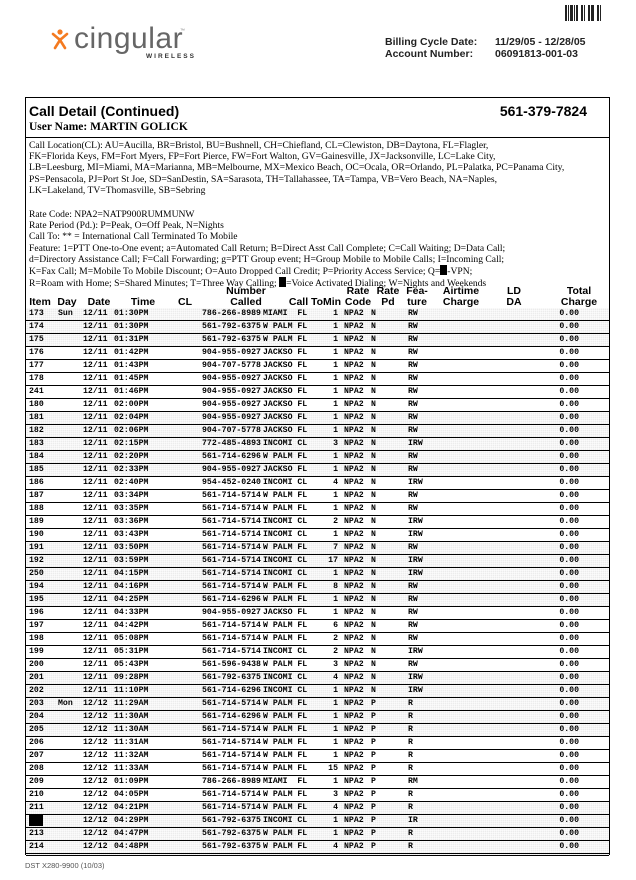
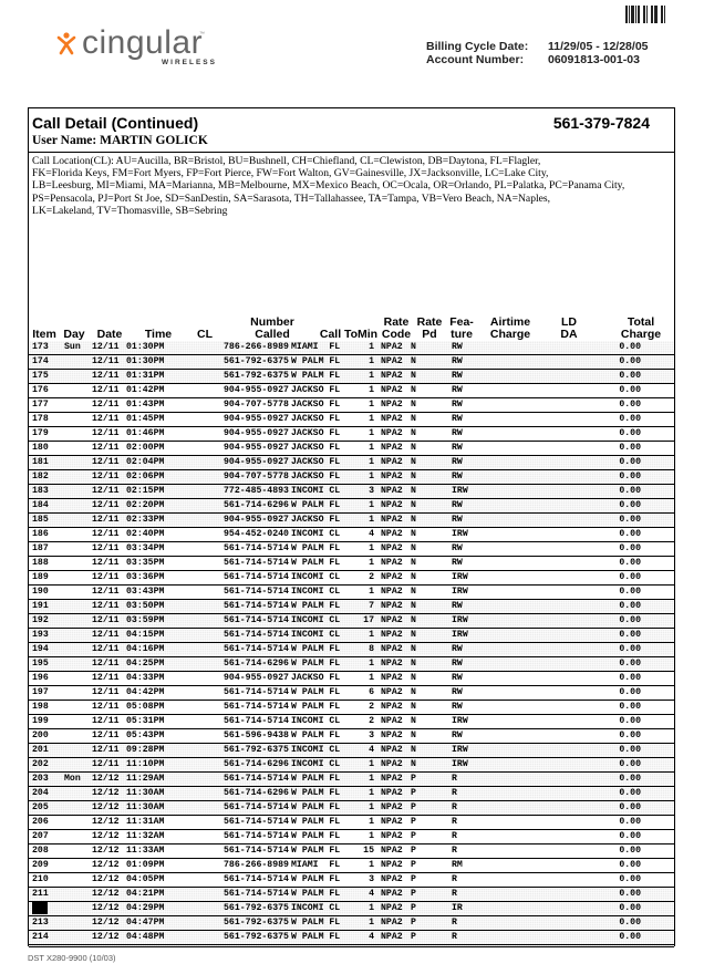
  cingular
  Billing Cycle Date:
  11/29/05 - 12/28/05
  Account Number:
  06091813-001-03
  Call Detail (Continued)
  561-379-7824
  User Name: MARTIN GOLICK
  Call Location(CL): AU=Aucilla, BR=Bristol, BU=Bushnell, CH=Chiefland, CL=Clewiston, DB=Daytona, FL=Flagler,
  FK=Florida Keys, FM=Fort Myers, FP=Fort Pierce, FW=Fort Walton, GV=Gainesville, JX=Jacksonville, LC=Lake City,
  LB=Leesburg, MI=Miami, MA=Marianna, MB=Melbourne, MX=Mexico Beach, OC=Ocala, OR=Orlando, PL=Palatka, PC=Panama City,
  PS=Pensacola, PJ=Port St Joe, SD=SanDestin, SA=Sarasota, TH=Tallahassee, TA=Tampa, VB=Vero Beach, NA=Naples,
  LK=Lakeland, TV=Thomasville, SB=Sebring
- Rate Code: NPA2=NATP900RUMMUNW
- Rate Period (Pd.): P=Peak, O=Off Peak, N=Nights
- Call To: ** = International Call Terminated To Mobile
- Feature: 1=PTT One-to-One event; a=Automated Call Return; B=Direct Asst Call Complete; C=Call Waiting; D=Data Call;
- d=Directory Assistance Call; F=Call Forwarding; g=PTT Group event; H=Group Mobile to Mobile Calls; I=Incoming Call;
- K=Fax Call; M=Mobile To Mobile Discount; O=Auto Dropped Call Credit; P=Priority Access Service; Q= -VPN;
- R=Roam with Home; S=Shared Minutes; T=Three Way Calling; =Voice Activated Dialing; W=Nights and Weekends
  Item
  Day
  Date
  Time
  CL
  Number
  Called
  Call To
  Min
  Rate
  Code
  Rate
  Pd
  Fea-
  ture
  Airtime
  Charge
  LD
  DA
  Total
  Charge
  173
  Sun
  12/11
  01:30PM
  786-266-8989
  MIAMI FL
  1
  NPA2
  N
  RW
  0.00
  174
  12/11
  01:30PM
  561-792-6375
  W PALM FL
  1
  NPA2
  N
  RW
  0.00
  175
  12/11
  01:31PM
  561-792-6375
  W PALM FL
  1
  NPA2
  N
  RW
  0.00
  176
  12/11
  01:42PM
  904-955-0927
  JACKSO FL
  1
  NPA2
  N
  RW
  0.00
  177
  12/11
  01:43PM
  904-707-5778
  JACKSO FL
  1
  NPA2
  N
  RW
  0.00
  178
  12/11
  01:45PM
  904-955-0927
  JACKSO FL
  1
  NPA2
  N
  RW
  0.00
- 241
+ 179
  12/11
  01:46PM
  904-955-0927
  JACKSO FL
  1
  NPA2
  N
  RW
  0.00
  180
  12/11
  02:00PM
  904-955-0927
  JACKSO FL
  1
  NPA2
  N
  RW
  0.00
  181
  12/11
  02:04PM
  904-955-0927
  JACKSO FL
  1
  NPA2
  N
  RW
  0.00
  182
  12/11
  02:06PM
  904-707-5778
  JACKSO FL
  1
  NPA2
  N
  RW
  0.00
  183
  12/11
  02:15PM
  772-485-4893
  INCOMI CL
  3
  NPA2
  N
  IRW
  0.00
  184
  12/11
  02:20PM
  561-714-6296
  W PALM FL
  1
  NPA2
  N
  RW
  0.00
  185
  12/11
  02:33PM
  904-955-0927
  JACKSO FL
  1
  NPA2
  N
  RW
  0.00
  186
  12/11
  02:40PM
  954-452-0240
  INCOMI CL
  4
  NPA2
  N
  IRW
  0.00
  187
  12/11
  03:34PM
  561-714-5714
  W PALM FL
  1
  NPA2
  N
  RW
  0.00
  188
  12/11
  03:35PM
  561-714-5714
  W PALM FL
  1
  NPA2
  N
  RW
  0.00
  189
  12/11
  03:36PM
  561-714-5714
  INCOMI CL
  2
  NPA2
  N
  IRW
  0.00
  190
  12/11
  03:43PM
  561-714-5714
  INCOMI CL
  1
  NPA2
  N
  IRW
  0.00
  191
  12/11
  03:50PM
  561-714-5714
  W PALM FL
  7
  NPA2
  N
  RW
  0.00
  192
  12/11
  03:59PM
  561-714-5714
  INCOMI CL
  17
  NPA2
  N
  IRW
  0.00
- 250
+ 193
  12/11
  04:15PM
  561-714-5714
  INCOMI CL
  1
  NPA2
  N
  IRW
  0.00
  194
  12/11
  04:16PM
  561-714-5714
  W PALM FL
  8
  NPA2
  N
  RW
  0.00
  195
  12/11
  04:25PM
  561-714-6296
  W PALM FL
  1
  NPA2
  N
  RW
  0.00
  196
  12/11
  04:33PM
  904-955-0927
  JACKSO FL
  1
  NPA2
  N
  RW
  0.00
  197
  12/11
  04:42PM
  561-714-5714
  W PALM FL
  6
  NPA2
  N
  RW
  0.00
  198
  12/11
  05:08PM
  561-714-5714
  W PALM FL
  2
  NPA2
  N
  RW
  0.00
  199
  12/11
  05:31PM
  561-714-5714
  INCOMI CL
  2
  NPA2
  N
  IRW
  0.00
  200
  12/11
  05:43PM
  561-596-9438
  W PALM FL
  3
  NPA2
  N
  RW
  0.00
  201
  12/11
  09:28PM
  561-792-6375
  INCOMI CL
  4
  NPA2
  N
  IRW
  0.00
  202
  12/11
  11:10PM
  561-714-6296
  INCOMI CL
  1
  NPA2
  N
  IRW
  0.00
  203
  Mon
  12/12
  11:29AM
  561-714-5714
  W PALM FL
  1
  NPA2
  P
  R
  0.00
  204
  12/12
  11:30AM
  561-714-6296
  W PALM FL
  1
  NPA2
  P
  R
  0.00
  205
  12/12
  11:30AM
  561-714-5714
  W PALM FL
  1
  NPA2
  P
  R
  0.00
  206
  12/12
  11:31AM
  561-714-5714
  W PALM FL
  1
  NPA2
  P
  R
  0.00
  207
  12/12
  11:32AM
  561-714-5714
  W PALM FL
  1
  NPA2
  P
  R
  0.00
  208
  12/12
  11:33AM
  561-714-5714
  W PALM FL
  15
  NPA2
  P
  R
  0.00
  209
  12/12
  01:09PM
  786-266-8989
  MIAMI FL
  1
  NPA2
  P
  RM
  0.00
  210
  12/12
  04:05PM
  561-714-5714
  W PALM FL
  3
  NPA2
  P
  R
  0.00
  211
  12/12
  04:21PM
  561-714-5714
  W PALM FL
  4
  NPA2
  P
  R
  0.00
  12/12
  04:29PM
  561-792-6375
  INCOMI CL
  1
  NPA2
  P
  IR
  0.00
  213
  12/12
  04:47PM
  561-792-6375
  W PALM FL
  1
  NPA2
  P
  R
  0.00
  214
  12/12
  04:48PM
  561-792-6375
  W PALM FL
  4
  NPA2
  P
  R
  0.00
  DST X280-9900 (10/03)
